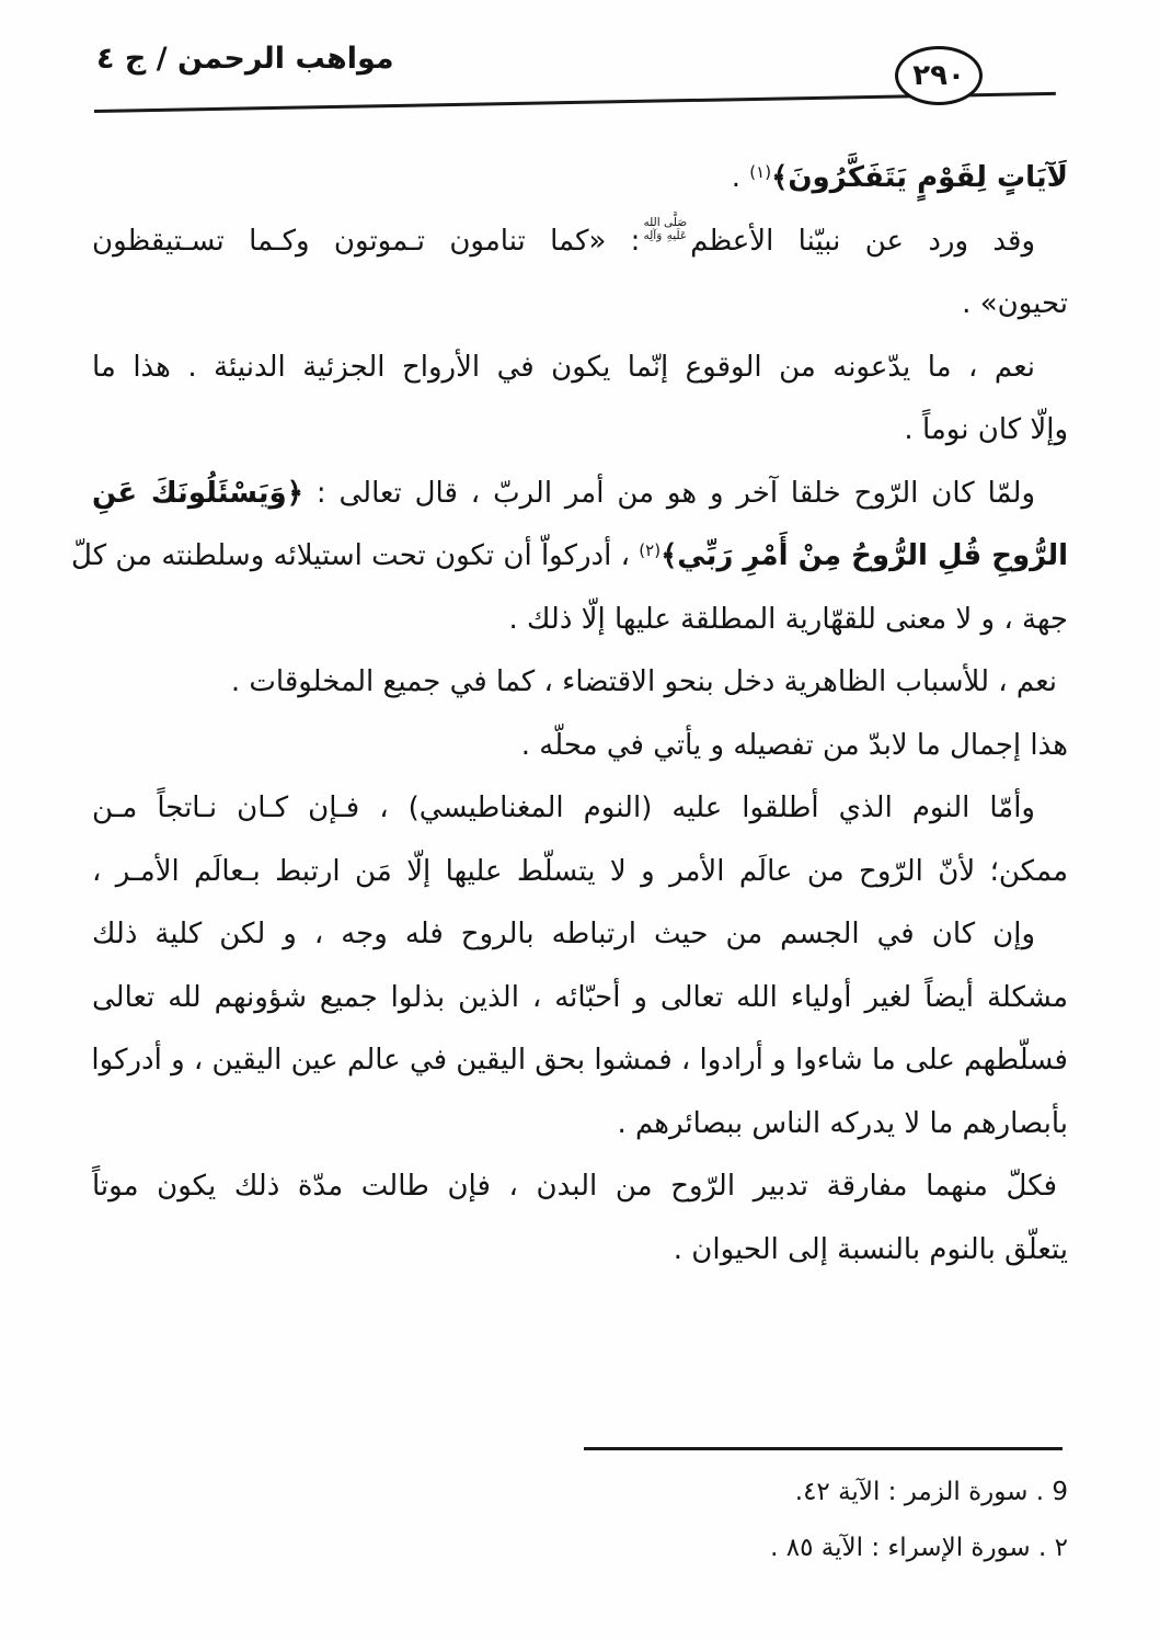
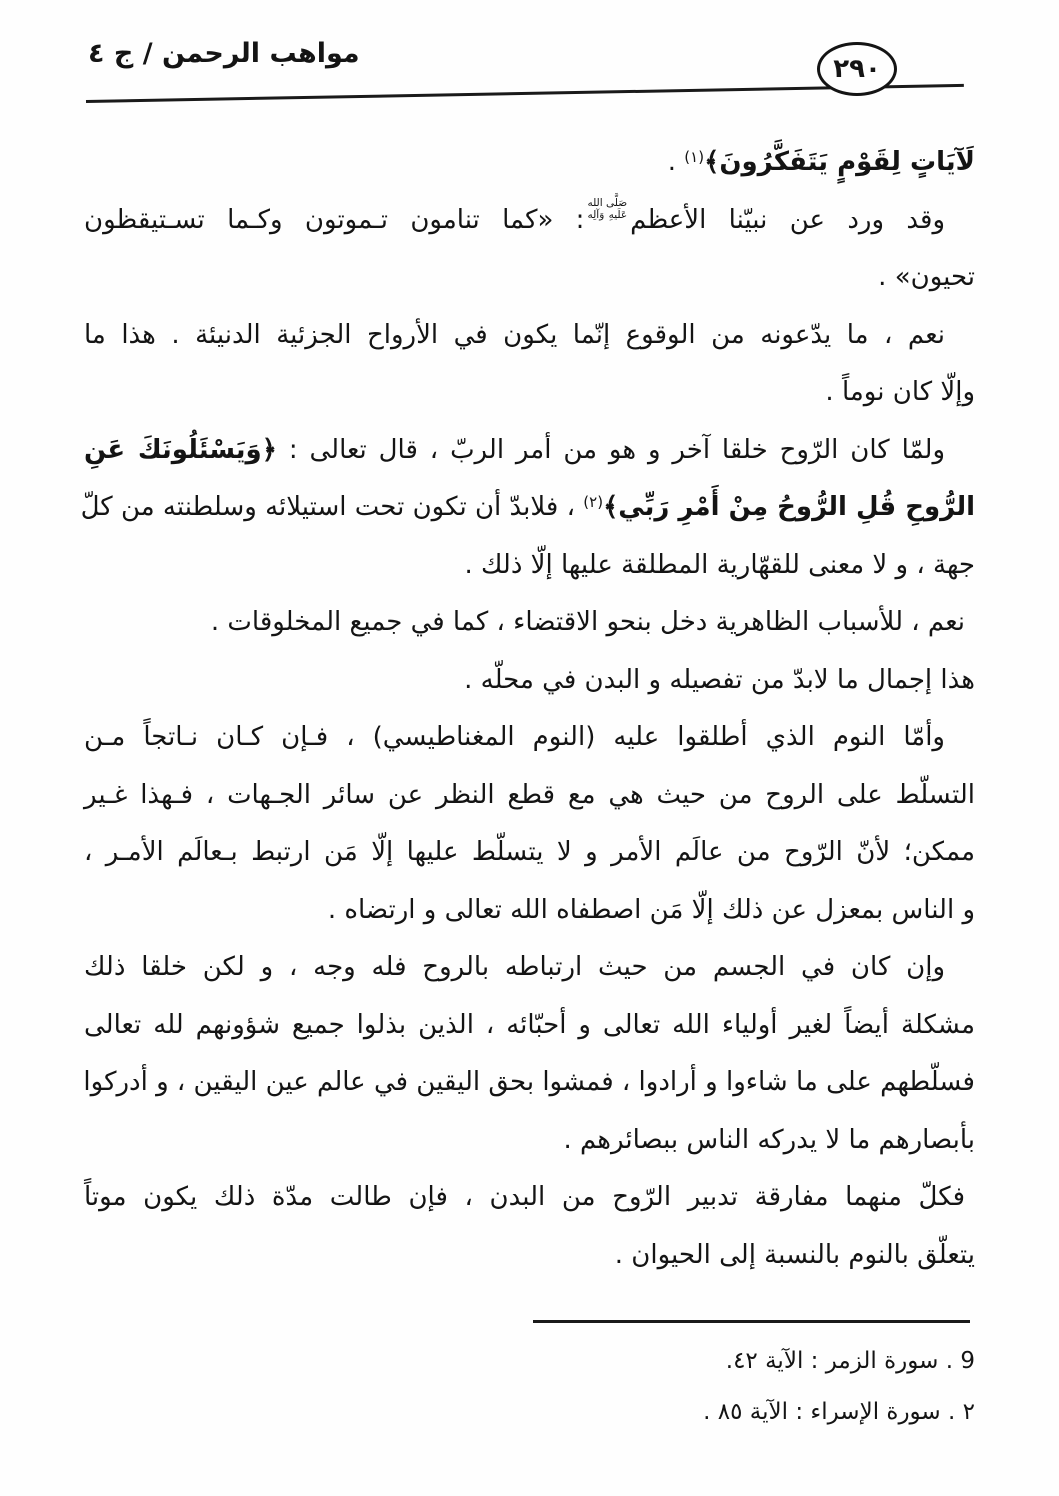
  مواهب الرحمن / ج ٤
  ٢٩٠
  لَآيَاتٍ لِقَوْمٍ يَتَفَكَّرُونَ﴾(١) .
  وقد ورد عن نبيّنا الأعظم
  صَلَّى الله
  عَلَيهِ وَآلِه
  : «كما تنامون تـموتون وكـما تسـتيقظون
  تحيون» .
  نعم ، ما يدّعونه من الوقوع إنّما يكون في الأرواح الجزئية الدنيئة . هذا ما
  وإلّا كان نوماً .
  ولمّا كان الرّوح خلقا آخر و هو من أمر الربّ ، قال تعالى : ﴿وَيَسْئَلُونَكَ عَنِ
- الرُّوحِ قُلِ الرُّوحُ مِنْ أَمْرِ رَبِّي﴾(٢) ، أدركواّ أن تكون تحت استيلائه وسلطنته من كلّ
+ الرُّوحِ قُلِ الرُّوحُ مِنْ أَمْرِ رَبِّي﴾(٢) ، فلابدّ أن تكون تحت استيلائه وسلطنته من كلّ
  جهة ، و لا معنى للقهّارية المطلقة عليها إلّا ذلك .
  نعم ، للأسباب الظاهرية دخل بنحو الاقتضاء ، كما في جميع المخلوقات .
- هذا إجمال ما لابدّ من تفصيله و يأتي في محلّه .
+ هذا إجمال ما لابدّ من تفصيله و البدن في محلّه .
  وأمّا النوم الذي أطلقوا عليه (النوم المغناطيسي) ، فـإن كـان نـاتجاً مـن
+ التسلّط على الروح من حيث هي مع قطع النظر عن سائر الجـهات ، فـهذا غـير
  ممكن؛ لأنّ الرّوح من عالَم الأمر و لا يتسلّط عليها إلّا مَن ارتبط بـعالَم الأمـر ،
+ و الناس بمعزل عن ذلك إلّا مَن اصطفاه الله تعالى و ارتضاه .
- وإن كان في الجسم من حيث ارتباطه بالروح فله وجه ، و لكن كلية ذلك
+ وإن كان في الجسم من حيث ارتباطه بالروح فله وجه ، و لكن خلقا ذلك
  مشكلة أيضاً لغير أولياء الله تعالى و أحبّائه ، الذين بذلوا جميع شؤونهم لله تعالى
  فسلّطهم على ما شاءوا و أرادوا ، فمشوا بحق اليقين في عالم عين اليقين ، و أدركوا
  بأبصارهم ما لا يدركه الناس ببصائرهم .
  فكلّ منهما مفارقة تدبير الرّوح من البدن ، فإن طالت مدّة ذلك يكون موتاً
  يتعلّق بالنوم بالنسبة إلى الحيوان .
  9 . سورة الزمر : الآية ٤٢.
  ٢ . سورة الإسراء : الآية ٨٥ .
